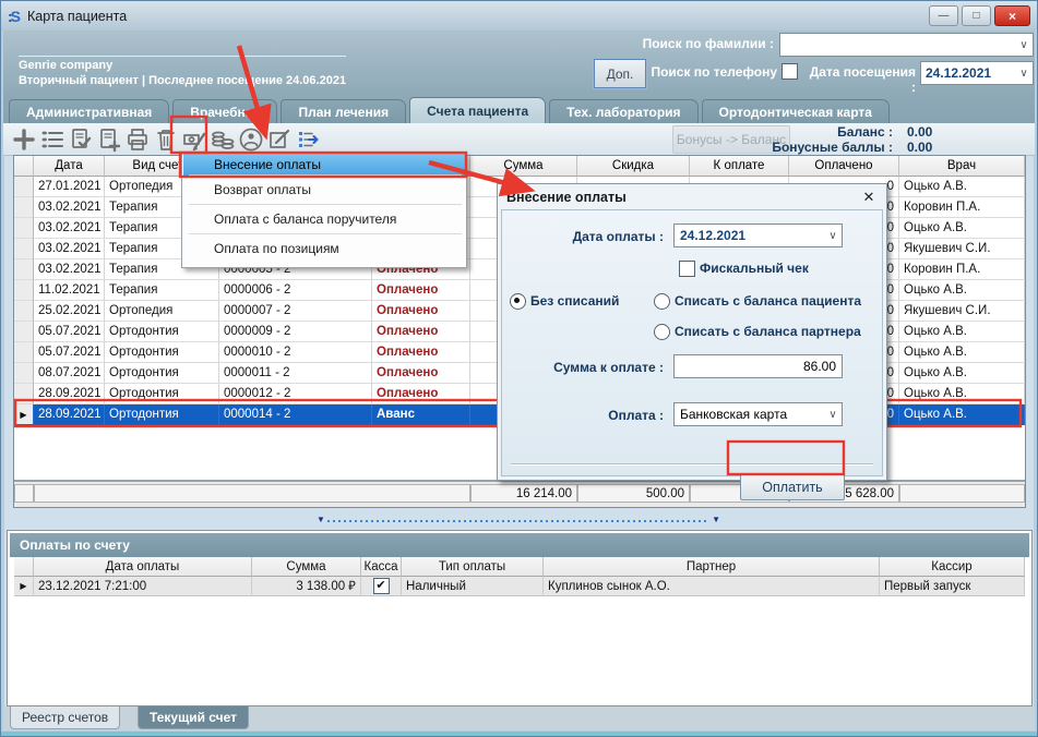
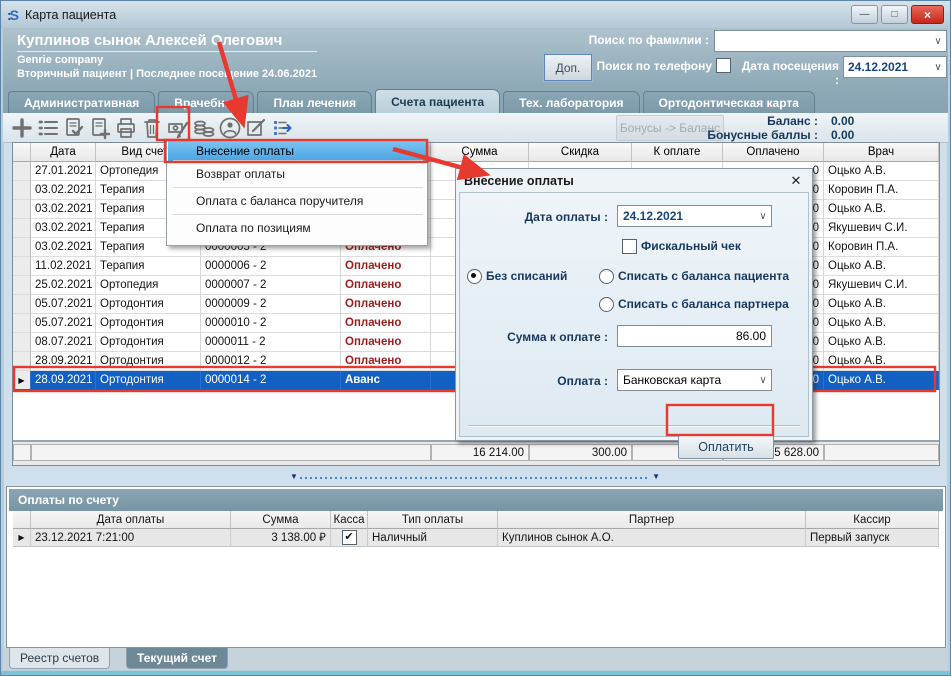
  :S
  Карта пациента
  —
  □
  ×
+ Куплинов сынок Алексей Олегович
  Genrie company
  Вторичный пациент | Последнее посеение 24.06.2021
  Поиск по фамилии :
  ∨
  Доп.
  Поиск по телефону
  Дата посещения :
  24.12.2021
  ∨
  Административная
  Врачебна
  План лечения
  Счета пациента
  Тех. лаборатория
  Ортодонтическая карта
  Бонусы -> Баланс
  Баланс :
  0.00
  Бонусные баллы :
  0.00
  Дата
  Вид сче
  Сумма
  Скидка
  К оплате
  Оплачено
  Врач
  27.01.2021
  Ортопедия
  0
  Оцько А.В.
  03.02.2021
  Терапия
  0
  Коровин П.А.
  03.02.2021
  Терапия
  0
  Оцько А.В.
  03.02.2021
  Терапия
  0
  Якушевич С.И.
  03.02.2021
  Терапия
  0000005 - 2
  Оплачено
  0
  Коровин П.А.
  11.02.2021
  Терапия
  0000006 - 2
  Оплачено
  0
  Оцько А.В.
  25.02.2021
  Ортопедия
  0000007 - 2
  Оплачено
  0
  Якушевич С.И.
  05.07.2021
  Ортодонтия
  0000009 - 2
  Оплачено
  0
  Оцько А.В.
  05.07.2021
  Ортодонтия
  0000010 - 2
  Оплачено
  0
  Оцько А.В.
  08.07.2021
  Ортодонтия
  0000011 - 2
  Оплачено
  0
  Оцько А.В.
  28.09.2021
  Ортодонтия
  0000012 - 2
  Оплачено
  0
  Оцько А.В.
  ▶
  28.09.2021
  Ортодонтия
  0000014 - 2
  Аванс
  Оцько А.В.
  16 214.00
- 500.00
+ 300.00
  5 628.00
  ▼
  ▼
  Оплаты по счету
  Дата оплаты
  Сумма
  Касса
  Тип оплаты
  Партнер
  Кассир
  ▶
  23.12.2021 7:21:00
  3 138.00 ₽
  ✔
  Наличный
  Куплинов сынок А.О.
  Первый запуск
  Реестр счетов
  Текущий счет
  Внесение оплаты
  Возврат оплаты
  Оплата с баланса поручителя
  Оплата по позициям
  Внесение оплаты
  ✕
  Дата оплаты :
  24.12.2021
  ∨
  Фискальный чек
  Без списаний
  Списать с баланса пациента
  Списать с баланса партнера
  Сумма к оплате :
  86.00
  Оплата :
  Банковская карта
  ∨
  Оплатить
